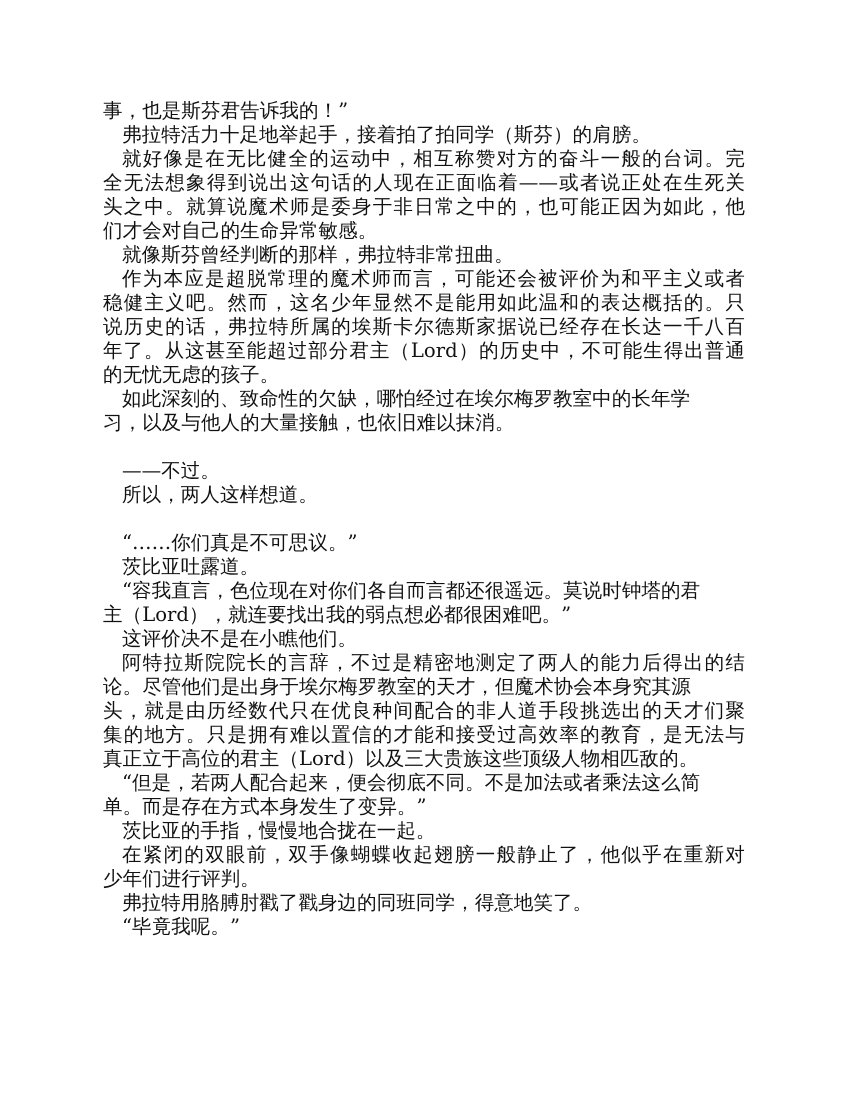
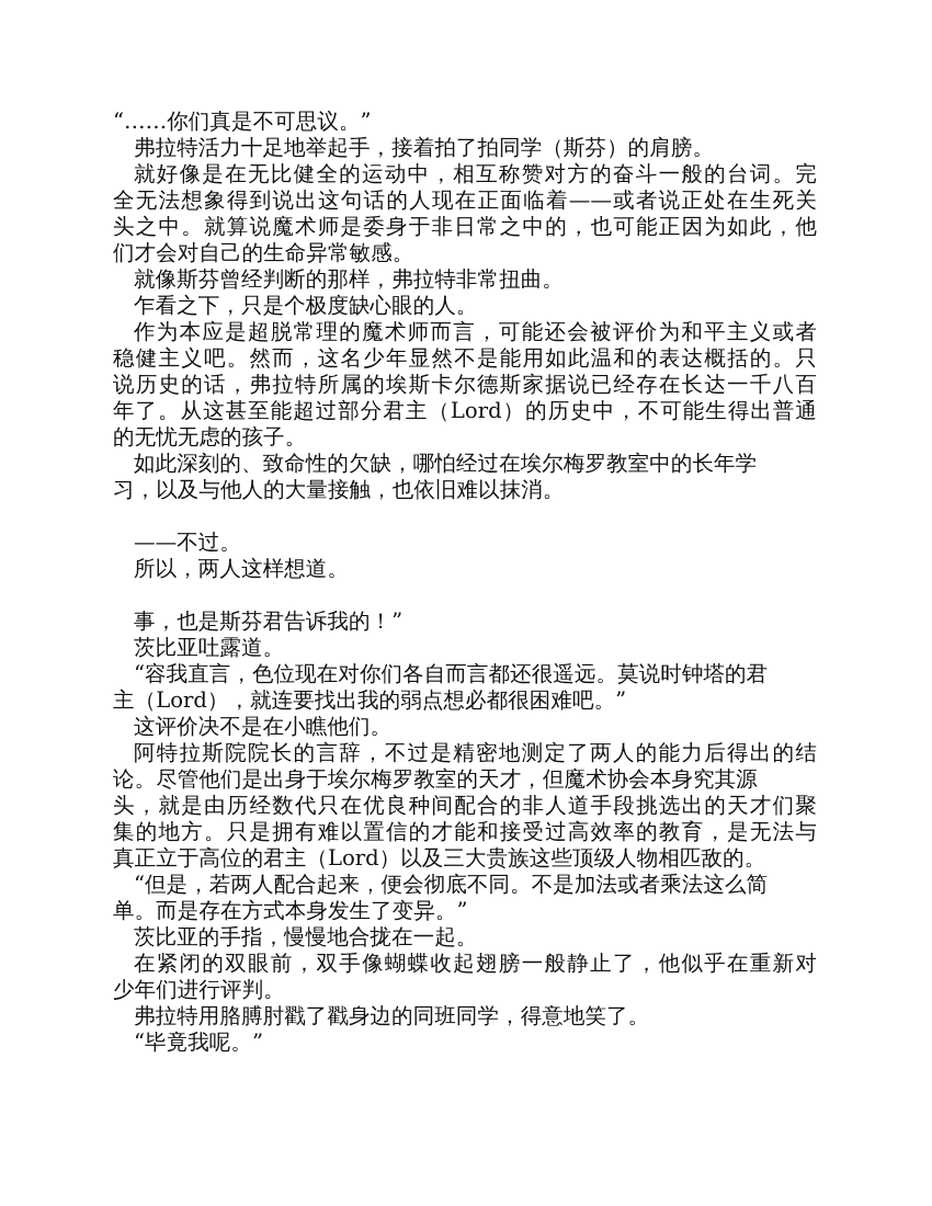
- 事，也是斯芬君告诉我的！”
+ “……你们真是不可思议。”
  弗拉特活力十足地举起手，接着拍了拍同学（斯芬）的肩膀。
  就好像是在无比健全的运动中，相互称赞对方的奋斗一般的台词。完
  全无法想象得到说出这句话的人现在正面临着——或者说正处在生死关
  头之中。就算说魔术师是委身于非日常之中的，也可能正因为如此，他
  们才会对自己的生命异常敏感。
  就像斯芬曾经判断的那样，弗拉特非常扭曲。
+ 乍看之下，只是个极度缺心眼的人。
  作为本应是超脱常理的魔术师而言，可能还会被评价为和平主义或者
  稳健主义吧。然而，这名少年显然不是能用如此温和的表达概括的。只
  说历史的话，弗拉特所属的埃斯卡尔德斯家据说已经存在长达一千八百
  年了。从这甚至能超过部分君主（Lord）的历史中，不可能生得出普通
  的无忧无虑的孩子。
  如此深刻的、致命性的欠缺，哪怕经过在埃尔梅罗教室中的长年学
  习，以及与他人的大量接触，也依旧难以抹消。
  ——不过。
  所以，两人这样想道。
- “……你们真是不可思议。”
+ 事，也是斯芬君告诉我的！”
  茨比亚吐露道。
  “容我直言，色位现在对你们各自而言都还很遥远。莫说时钟塔的君
  主（Lord），就连要找出我的弱点想必都很困难吧。”
  这评价决不是在小瞧他们。
  阿特拉斯院院长的言辞，不过是精密地测定了两人的能力后得出的结
  论。尽管他们是出身于埃尔梅罗教室的天才，但魔术协会本身究其源
  头，就是由历经数代只在优良种间配合的非人道手段挑选出的天才们聚
  集的地方。只是拥有难以置信的才能和接受过高效率的教育，是无法与
  真正立于高位的君主（Lord）以及三大贵族这些顶级人物相匹敌的。
  “但是，若两人配合起来，便会彻底不同。不是加法或者乘法这么简
  单。而是存在方式本身发生了变异。”
  茨比亚的手指，慢慢地合拢在一起。
  在紧闭的双眼前，双手像蝴蝶收起翅膀一般静止了，他似乎在重新对
  少年们进行评判。
  弗拉特用胳膊肘戳了戳身边的同班同学，得意地笑了。
  “毕竟我呢。”
